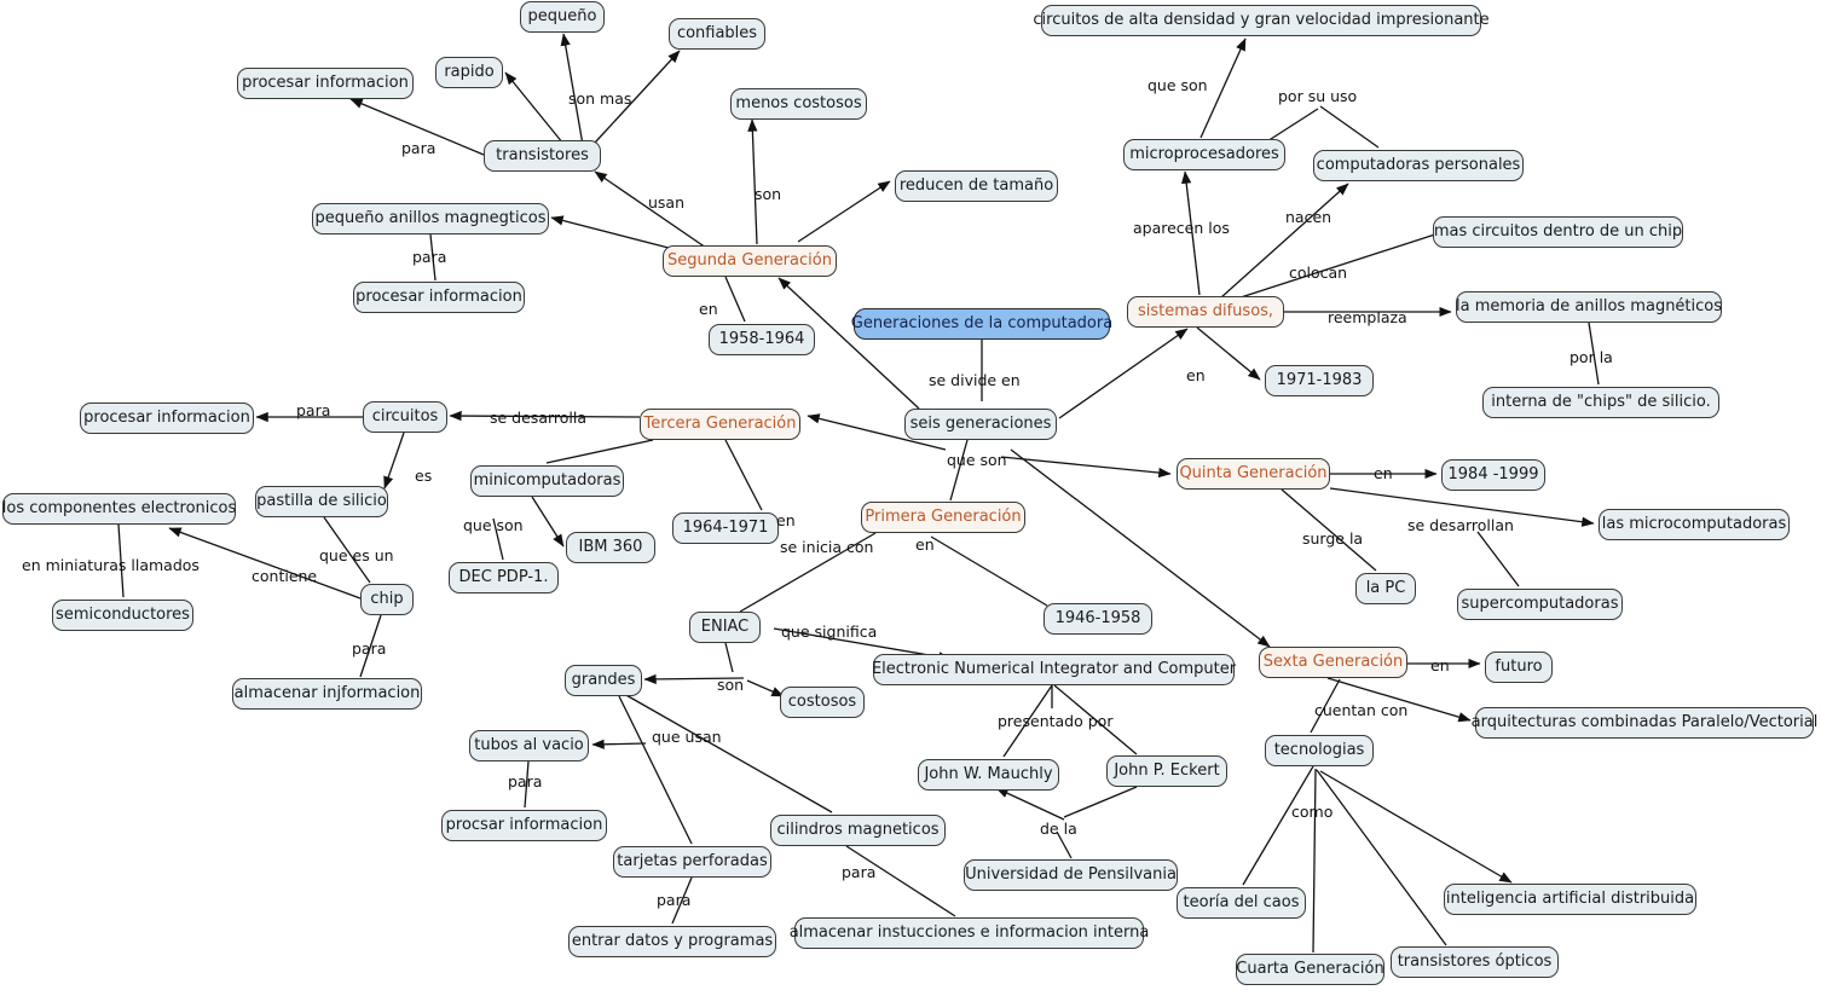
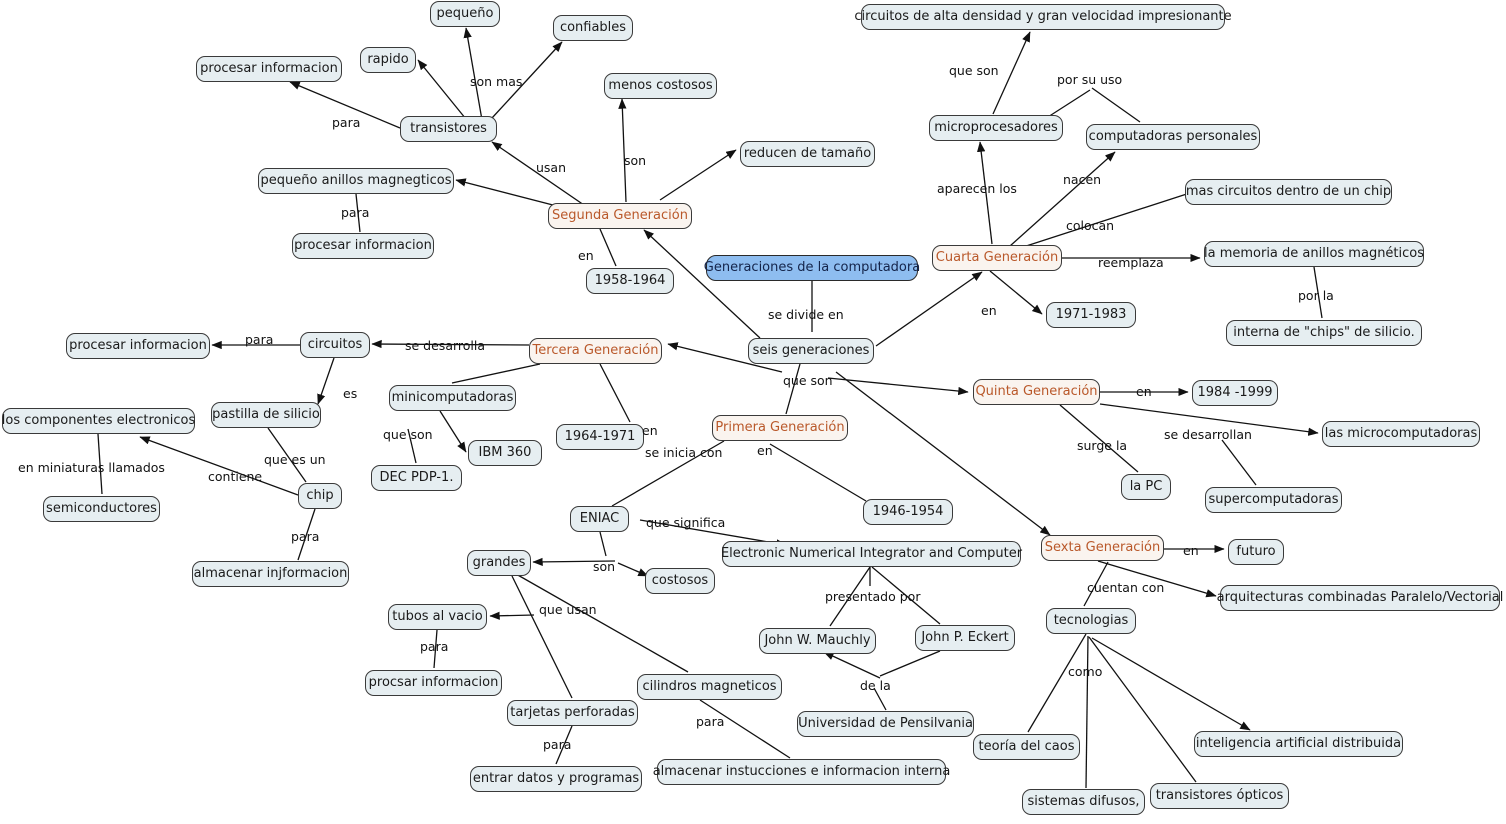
  Generaciones de la computadora
  seis generaciones
  Segunda Generación
  1958-1964
  transistores
  pequeño anillos magnegticos
  procesar informacion
  procesar informacion
  rapido
  pequeño
  confiables
  menos costosos
  reducen de tamaño
- sistemas difusos,
+ Cuarta Generación
  1971-1983
  microprocesadores
  circuitos de alta densidad y gran velocidad impresionante
  computadoras personales
  mas circuitos dentro de un chip
  la memoria de anillos magnéticos
  interna de "chips" de silicio.
  Tercera Generación
  1964-1971
  circuitos
  procesar informacion
  pastilla de silicio
  chip
  los componentes electronicos
  semiconductores
  almacenar injformacion
  minicomputadoras
  IBM 360
  DEC PDP-1.
  Primera Generación
- 1946-1958
+ 1946-1954
  ENIAC
  Electronic Numerical Integrator and Computer
  John W. Mauchly
  John P. Eckert
  Universidad de Pensilvania
  grandes
  costosos
  tubos al vacio
  procsar informacion
  tarjetas perforadas
  entrar datos y programas
  cilindros magneticos
  almacenar instucciones e informacion interna
  Quinta Generación
  1984 -1999
  la PC
  las microcomputadoras
  supercomputadoras
  Sexta Generación
  futuro
  arquitecturas combinadas Paralelo/Vectorial
  tecnologias
  teoría del caos
- Cuarta Generación
+ sistemas difusos,
  transistores ópticos
  inteligencia artificial distribuida
  se divide en
  que son
  en
  usan
  son
  son mas
  para
  para
  que son
  por su uso
  aparecen los
  nacen
  colocan
  reemplaza
  en
  por la
  se desarrolla
  para
  es
  que es un
  contiene
  en miniaturas llamados
  para
  que son
  en
  se inicia con
  en
  que significa
  son
  presentado por
  de la
  que usan
  para
  para
  para
  en
  surge la
  se desarrollan
  en
  cuentan con
  como
